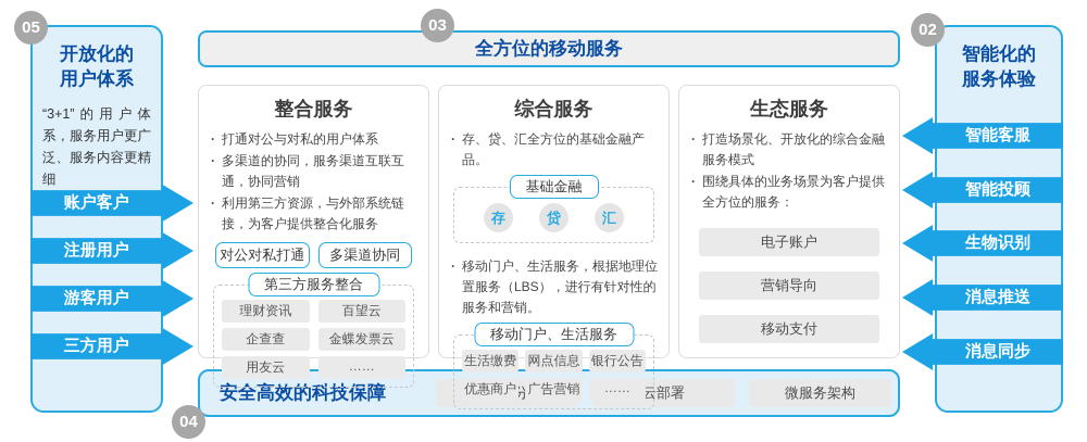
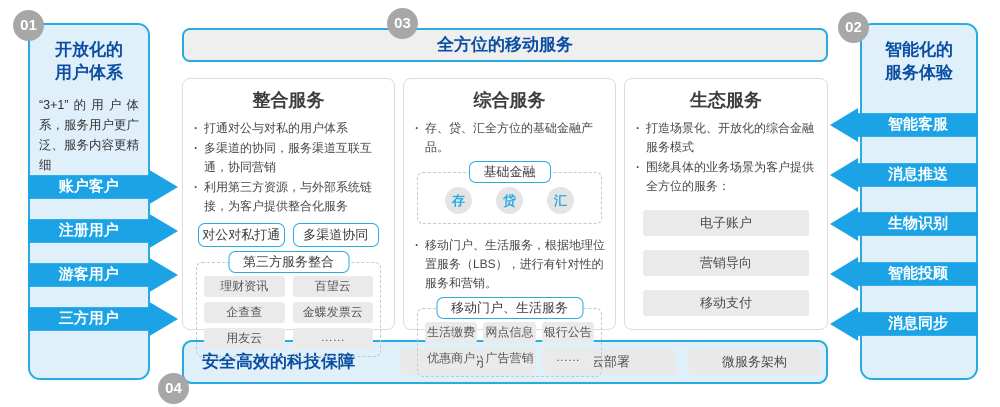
  开放化的
  用户体系
  “3+1”的用户体系，服务用户更广泛、服务内容更精细
  账户客户
  注册用户
  游客用户
  三方用户
  智能化的
  服务体验
  智能客服
- 智能投顾
+ 消息推送
  生物识别
- 消息推送
+ 智能投顾
  消息同步
  全方位的移动服务
  整合服务
  打通对公与对私的用户体系
  多渠道的协同，服务渠道互联互通，协同营销
  利用第三方资源，与外部系统链接，为客户提供整合化服务
  对公对私打通
  多渠道协同
  第三方服务整合
  理财资讯
  百望云
  企查查
  金蝶发票云
  用友云
  ……
  综合服务
  存、贷、汇全方位的基础金融产品。
  基础金融
  存
  贷
  汇
  移动门户、生活服务，根据地理位置服务（LBS），进行有针对性的服务和营销。
  移动门户、生活服务
  生活缴费
  网点信息
  银行公告
  优惠商户
  广告营销
  ……
  生态服务
  打造场景化、开放化的综合金融服务模式
  围绕具体的业务场景为客户提供全方位的服务：
  电子账户
  营销导向
  移动支付
  安全高效的科技保障
  云部署
  微服务架构
- 05
+ 01
  02
  03
  04
